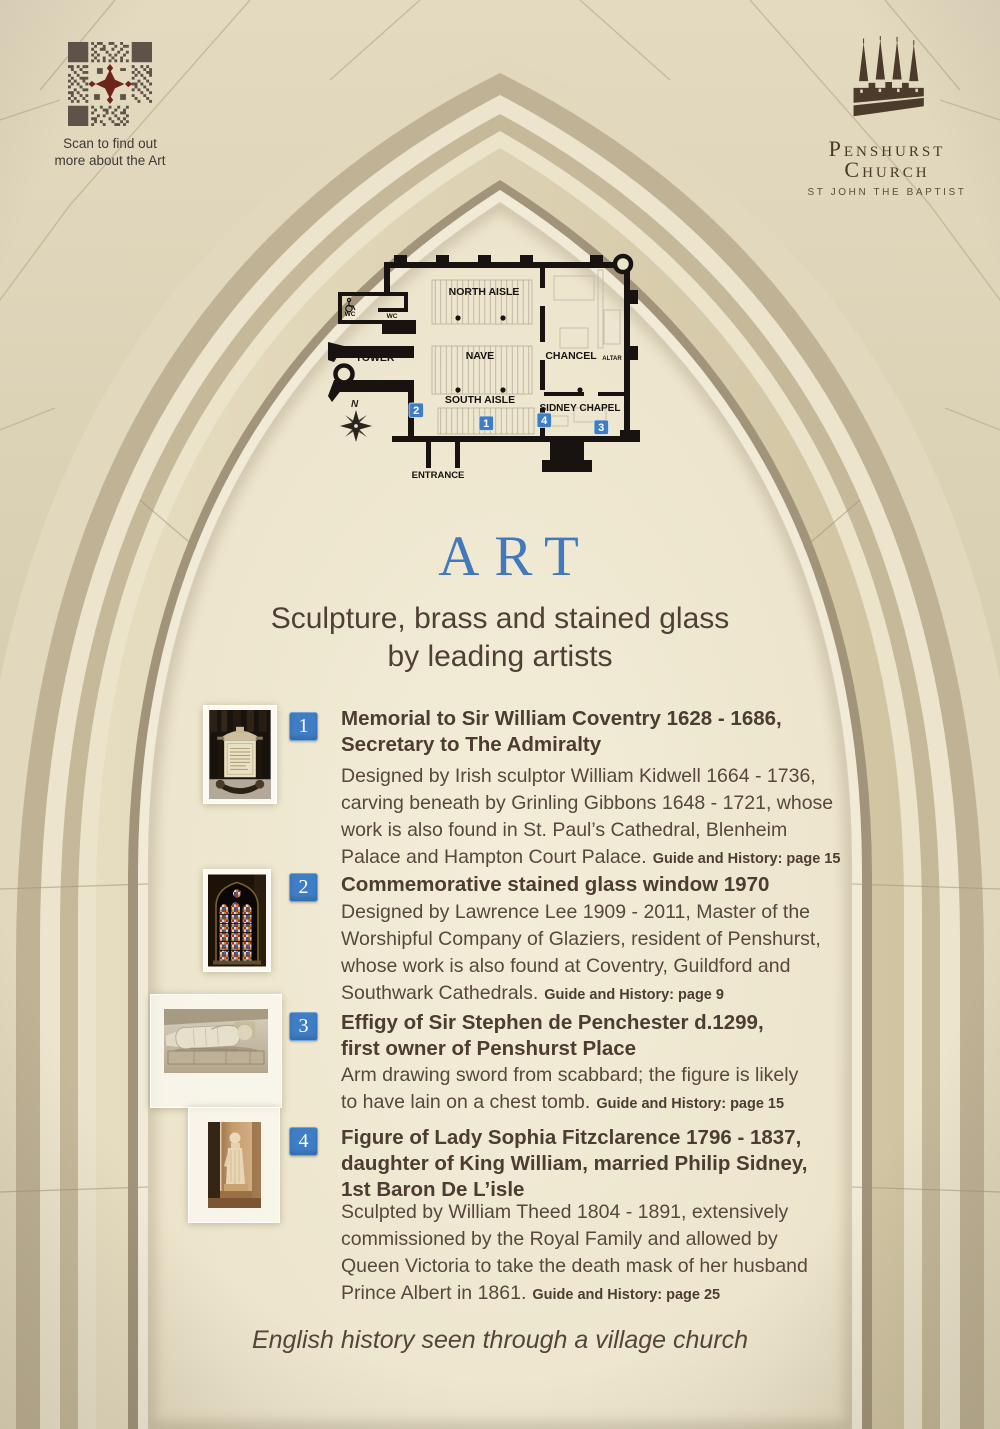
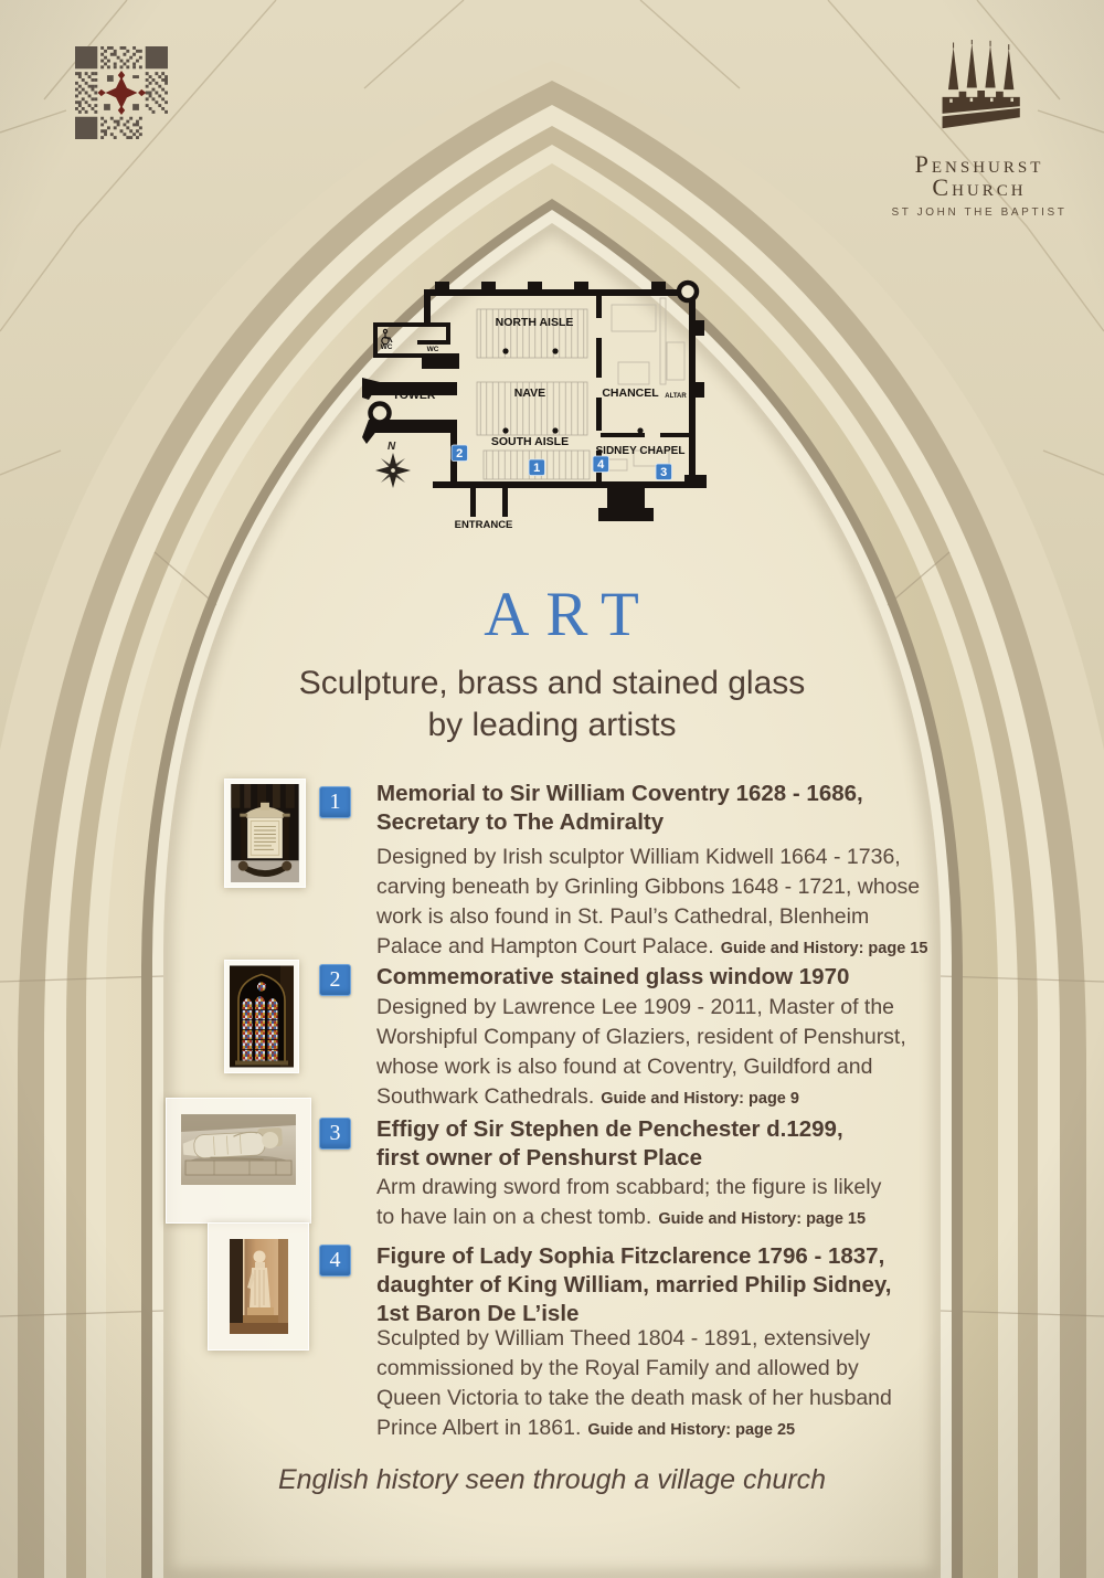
- Scan to find out
- more about the Art
  Penshurst
  Church
  ST JOHN THE BAPTIST
  N
  NORTH AISLE
  TOWER
  NAVE
  CHANCEL
  SOUTH AISLE
  SIDNEY CHAPEL
  ENTRANCE
  2
  1
  4
  3
  ART
  Sculpture, brass and stained glass
  by leading artists
  1
  Memorial to Sir William Coventry 1628 - 1686,
  Secretary to The Admiralty
  Designed by Irish sculptor William Kidwell 1664 - 1736,
  carving beneath by Grinling Gibbons 1648 - 1721, whose
  work is also found in St. Paul’s Cathedral, Blenheim
  Palace and Hampton Court Palace. Guide and History: page 15
  2
  Commemorative stained glass window 1970
  Designed by Lawrence Lee 1909 - 2011, Master of the
  Worshipful Company of Glaziers, resident of Penshurst,
  whose work is also found at Coventry, Guildford and
  Southwark Cathedrals. Guide and History: page 9
  3
  Effigy of Sir Stephen de Penchester d.1299,
  first owner of Penshurst Place
  Arm drawing sword from scabbard; the figure is likely
  to have lain on a chest tomb. Guide and History: page 15
  4
  Figure of Lady Sophia Fitzclarence 1796 - 1837,
  daughter of King William, married Philip Sidney,
  1st Baron De L’isle
  Sculpted by William Theed 1804 - 1891, extensively
  commissioned by the Royal Family and allowed by
  Queen Victoria to take the death mask of her husband
  Prince Albert in 1861. Guide and History: page 25
  English history seen through a village church
